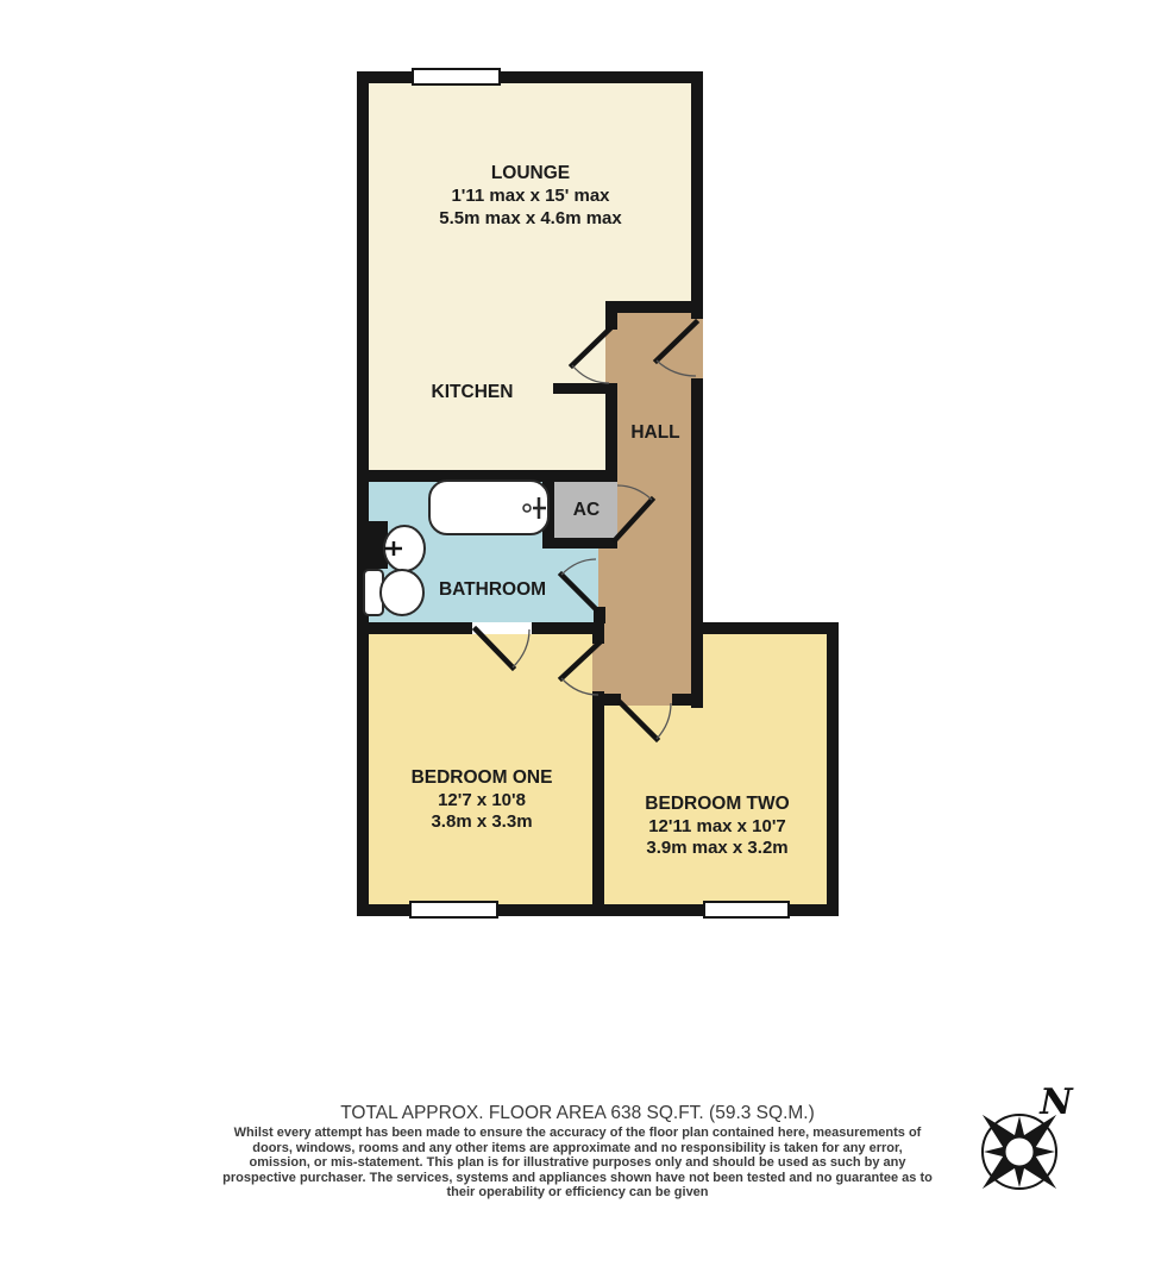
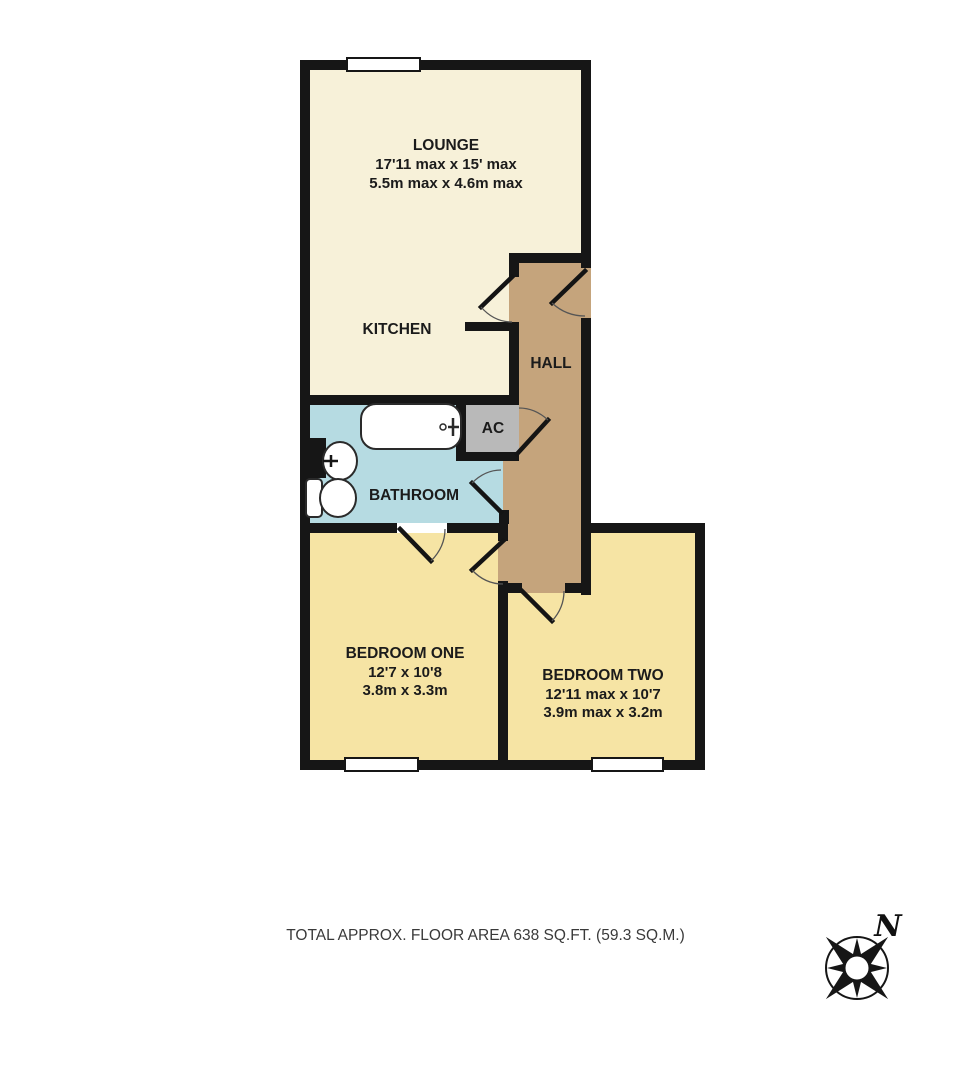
  LOUNGE
- 1'11 max x 15' max
+ 17'11 max x 15' max
  5.5m max x 4.6m max
  KITCHEN
  HALL
  AC
  BATHROOM
  BEDROOM ONE
  12'7 x 10'8
  3.8m x 3.3m
  BEDROOM TWO
  12'11 max x 10'7
  3.9m max x 3.2m
  TOTAL APPROX. FLOOR AREA 638 SQ.FT. (59.3 SQ.M.)
- Whilst every attempt has been made to ensure the accuracy of the floor plan contained here, measurements of doors, windows, rooms and any other items are approximate and no responsibility is taken for any error, omission, or mis-statement. This plan is for illustrative purposes only and should be used as such by any prospective purchaser. The services, systems and appliances shown have not been tested and no guarantee as to their operability or efficiency can be given
  N
